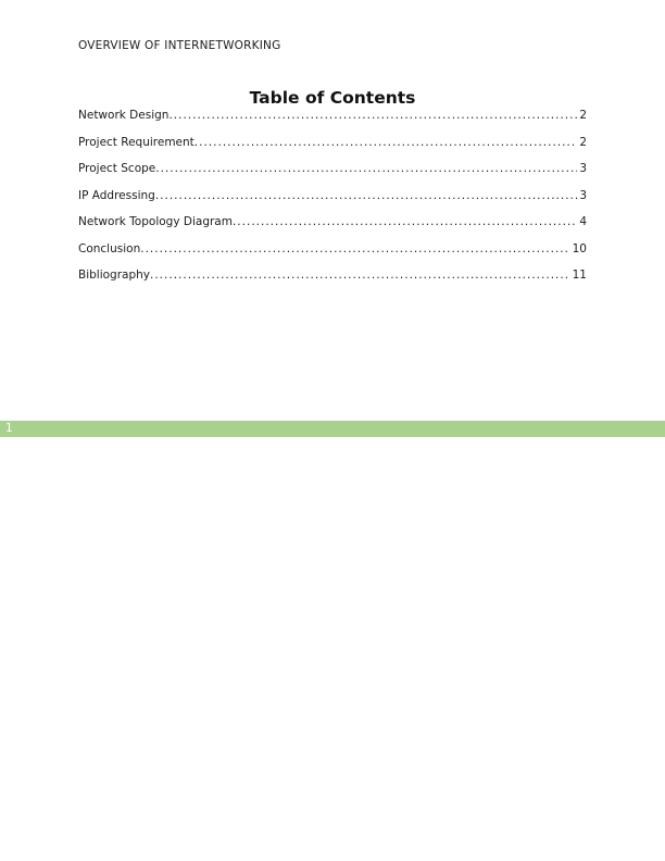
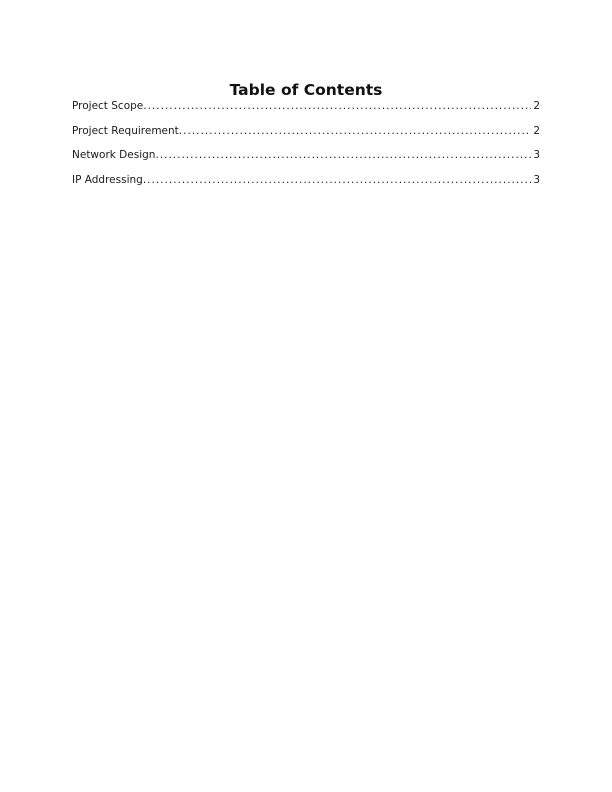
- OVERVIEW OF INTERNETWORKING
  Table of Contents
- Network Design
+ Project Scope
  2
  Project Requirement
  2
- Project Scope
+ Network Design
  3
  IP Addressing
  3
- Network Topology Diagram
- 4
- Conclusion
- 10
- Bibliography
- 11
- 1
